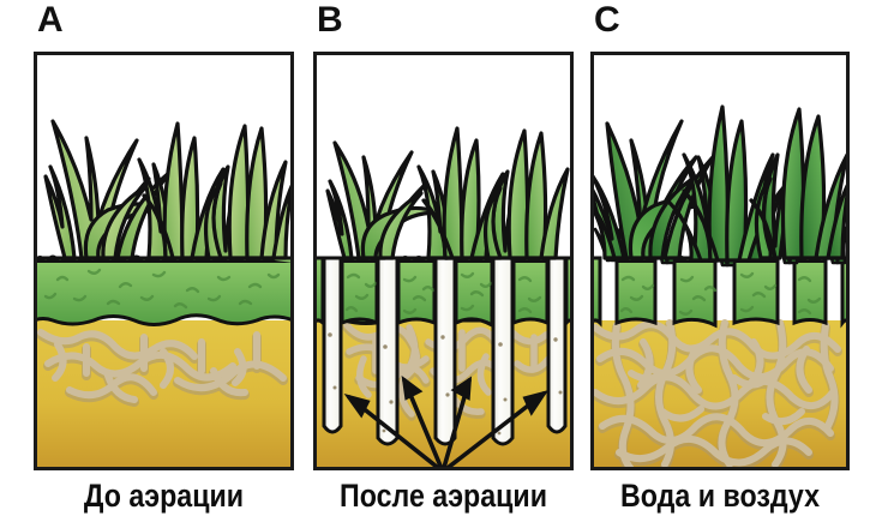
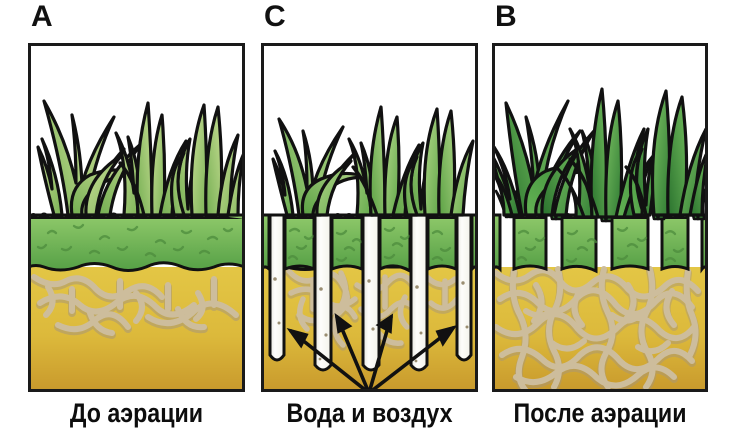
  A
  До аэрации
- B
+ C
- После аэрации
+ Вода и воздух
- C
+ B
- Вода и воздух
+ После аэрации
